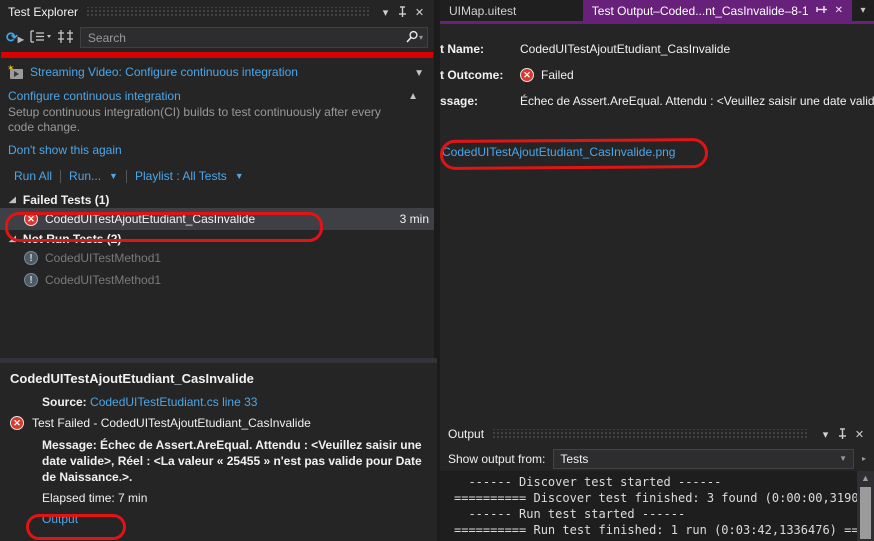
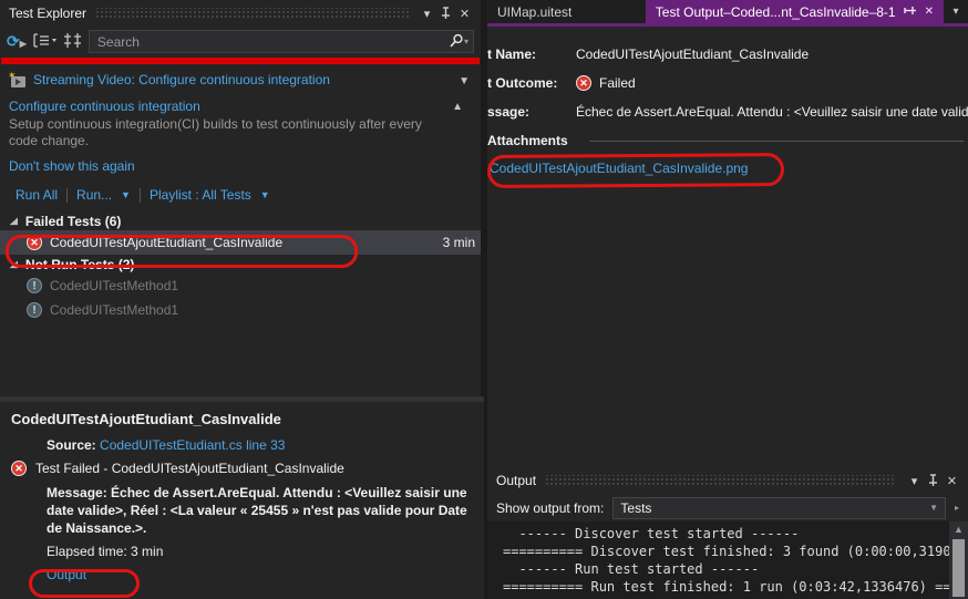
  Test Explorer
  ▾
  ✕
  ⟳▶
  Search
  ▾
  ✶
  Streaming Video: Configure continuous integration
  ▼
  Configure continuous integration
  ▲
  Setup continuous integration(CI) builds to test continuously after every code change.
  Don't show this again
  Run All
  Run...
  ▼
  Playlist : All Tests
  ▼
  ◢
- Failed Tests (1)
+ Failed Tests (6)
  ✕
  CodedUITestAjoutEtudiant_CasInvalide
  3 min
  ◢
  Not Run Tests (2)
  !
  CodedUITestMethod1
  !
  CodedUITestMethod1
  CodedUITestAjoutEtudiant_CasInvalide
  Source: CodedUITestEtudiant.cs line 33
  ✕
  Test Failed - CodedUITestAjoutEtudiant_CasInvalide
  Message: Échec de Assert.AreEqual. Attendu : <Veuillez saisir une date valide>, Réel : <La valeur « 25455 » n'est pas valide pour Date de Naissance.>.
- Elapsed time: 7 min
+ Elapsed time: 3 min
  Output
  UIMap.uitest
  Test Output–Coded...nt_CasInvalide–8-1
  ✕
  ▾
  t Name:
  CodedUITestAjoutEtudiant_CasInvalide
  t Outcome:
  ✕
  Failed
  ssage:
  Échec de Assert.AreEqual. Attendu : <Veuillez saisir une date valid
+ Attachments
  CodedUITestAjoutEtudiant_CasInvalide.png
  Output
  ▾
  ✕
  Show output from:
  Tests
  ▼
  ▸
  ------ Discover test started ------
  ========== Discover test finished: 3 found (0:00:00,3190
  ------ Run test started ------
  ========== Run test finished: 1 run (0:03:42,1336476) ==
  ▲
